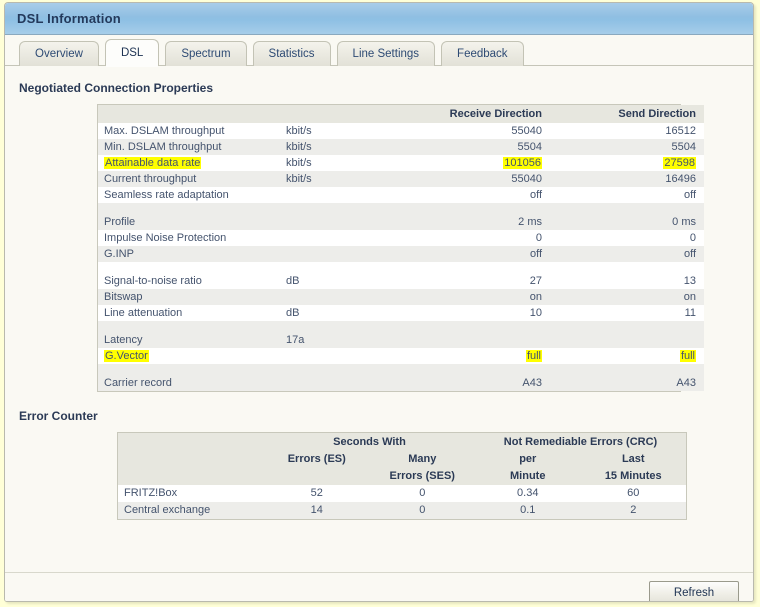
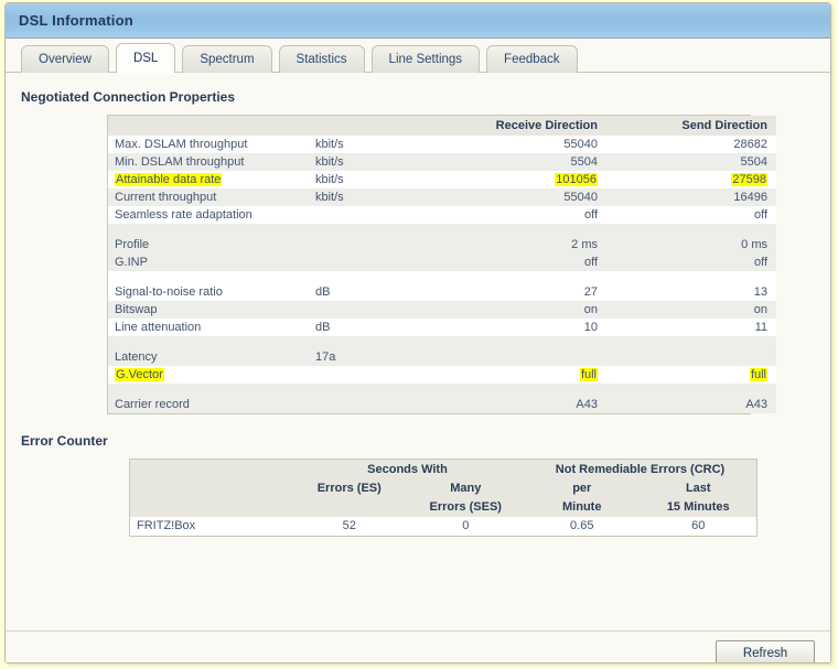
  DSL Information
  Overview
  DSL
  Spectrum
  Statistics
  Line Settings
  Feedback
  Negotiated Connection Properties
  		Receive Direction	Send Direction
- Max. DSLAM throughput	kbit/s	55040	16512
+ Max. DSLAM throughput	kbit/s	55040	28682
  Min. DSLAM throughput	kbit/s	5504	5504
  Attainable data rate	kbit/s	101056	27598
  Current throughput	kbit/s	55040	16496
  Seamless rate adaptation		off	off
  Profile		2 ms	0 ms
- Impulse Noise Protection		0	0
  G.INP		off	off
  Signal-to-noise ratio	dB	27	13
  Bitswap		on	on
  Line attenuation	dB	10	11
  Latency	17a
  G.Vector		full	full
  Carrier record		A43	A43
  Error Counter
  	Seconds With	Not Remediable Errors (CRC)
  	Errors (ES)	Many	per	Last
  		Errors (SES)	Minute	15 Minutes
- FRITZ!Box	52	0	0.34	60
+ FRITZ!Box	52	0	0.65	60
- Central exchange	14	0	0.1	2
  Refresh
